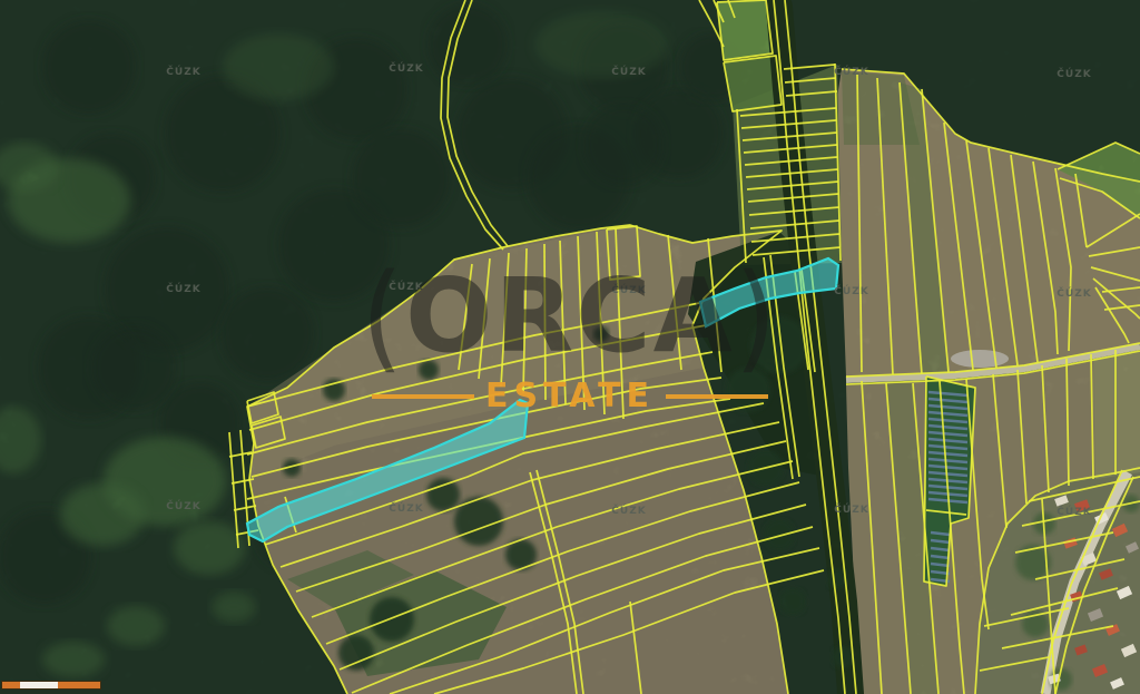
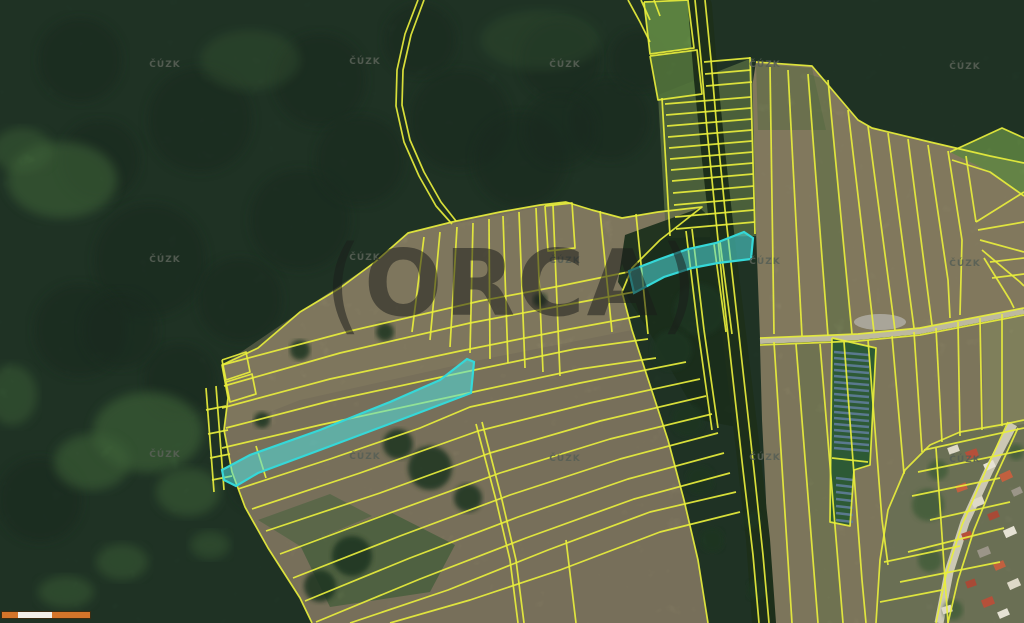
  ČÚZK
  ČÚZK
  ČÚZK
  ČÚZK
  ČÚZK
  ČÚZK
  ČÚZK
  ČÚZK
  ČÚZK
  ČÚZK
  ČÚZK
  ČÚZK
  ČÚZK
  ČÚZK
  ČÚZK
  (
  ORCA
  )
- ESTATE
